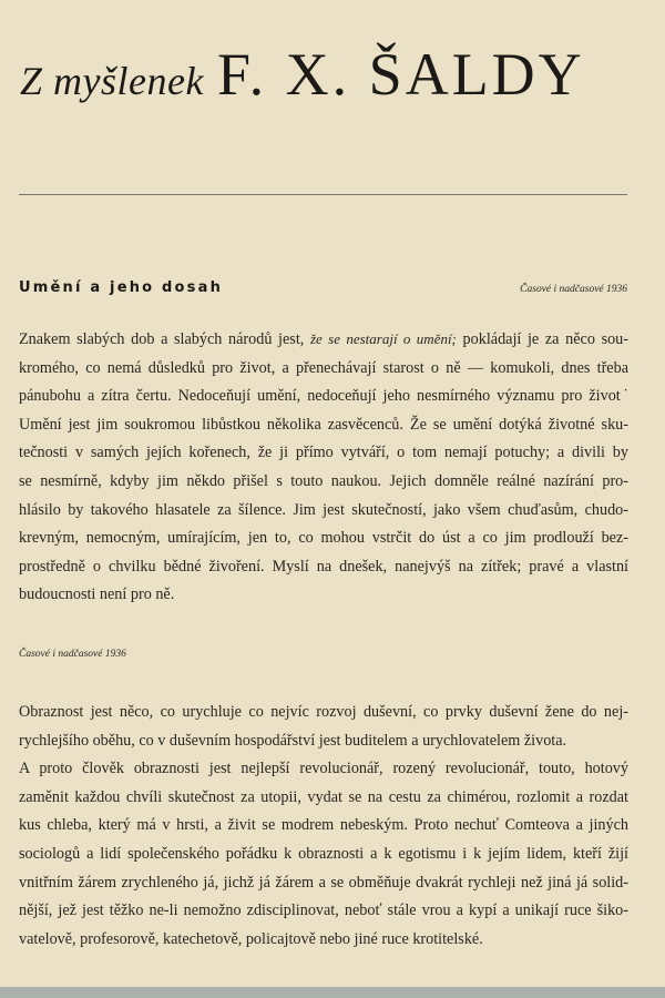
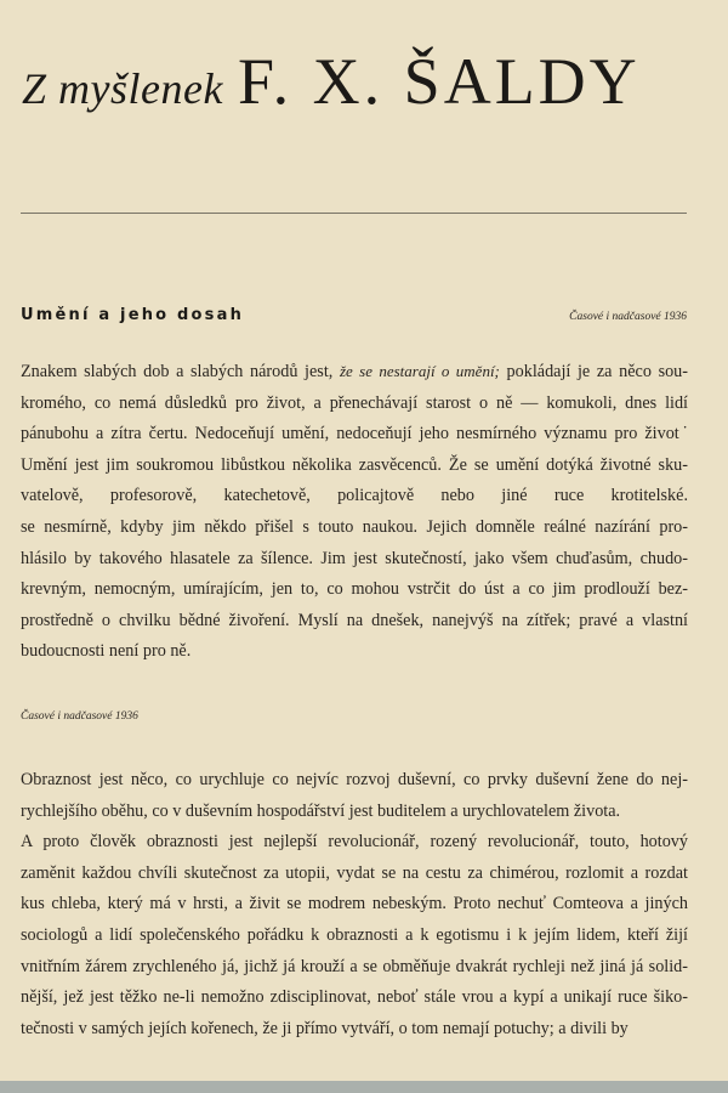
  Z myšlenek F. X. ŠALDY
  Umění a jeho dosah
  Časové i nadčasové 1936
  Znakem slabých dob a slabých národů jest, že se nestarají o umění; pokládají je za něco sou-
- kromého, co nemá důsledků pro život, a přenechávají starost o ně — komukoli, dnes třeba
+ kromého, co nemá důsledků pro život, a přenechávají starost o ně — komukoli, dnes lidí
  pánubohu a zítra čertu. Nedoceňují umění, nedoceňují jeho nesmírného významu pro život˙
  Umění jest jim soukromou libůstkou několika zasvěcenců. Že se umění dotýká životné sku-
- tečnosti v samých jejích kořenech, že ji přímo vytváří, o tom nemají potuchy; a divili by
+ vatelově, profesorově, katechetově, policajtově nebo jiné ruce krotitelské.
  se nesmírně, kdyby jim někdo přišel s touto naukou. Jejich domněle reálné nazírání pro-
  hlásilo by takového hlasatele za šílence. Jim jest skutečností, jako všem chuďasům, chudo-
  krevným, nemocným, umírajícím, jen to, co mohou vstrčit do úst a co jim prodlouží bez-
  prostředně o chvilku bědné živoření. Myslí na dnešek, nanejvýš na zítřek; pravé a vlastní
  budoucnosti není pro ně.
  Časové i nadčasové 1936
  Obraznost jest něco, co urychluje co nejvíc rozvoj duševní, co prvky duševní žene do nej-
  rychlejšího oběhu, co v duševním hospodářství jest buditelem a urychlovatelem života.
  A proto člověk obraznosti jest nejlepší revolucionář, rozený revolucionář, touto, hotový
  zaměnit každou chvíli skutečnost za utopii, vydat se na cestu za chimérou, rozlomit a rozdat
  kus chleba, který má v hrsti, a živit se modrem nebeským. Proto nechuť Comteova a jiných
  sociologů a lidí společenského pořádku k obraznosti a k egotismu i k jejím lidem, kteří žijí
- vnitřním žárem zrychleného já, jichž já žárem a se obměňuje dvakrát rychleji než jiná já solid-
+ vnitřním žárem zrychleného já, jichž já krouží a se obměňuje dvakrát rychleji než jiná já solid-
  nější, jež jest těžko ne-li nemožno zdisciplinovat, neboť stále vrou a kypí a unikají ruce šiko-
- vatelově, profesorově, katechetově, policajtově nebo jiné ruce krotitelské.
+ tečnosti v samých jejích kořenech, že ji přímo vytváří, o tom nemají potuchy; a divili by
